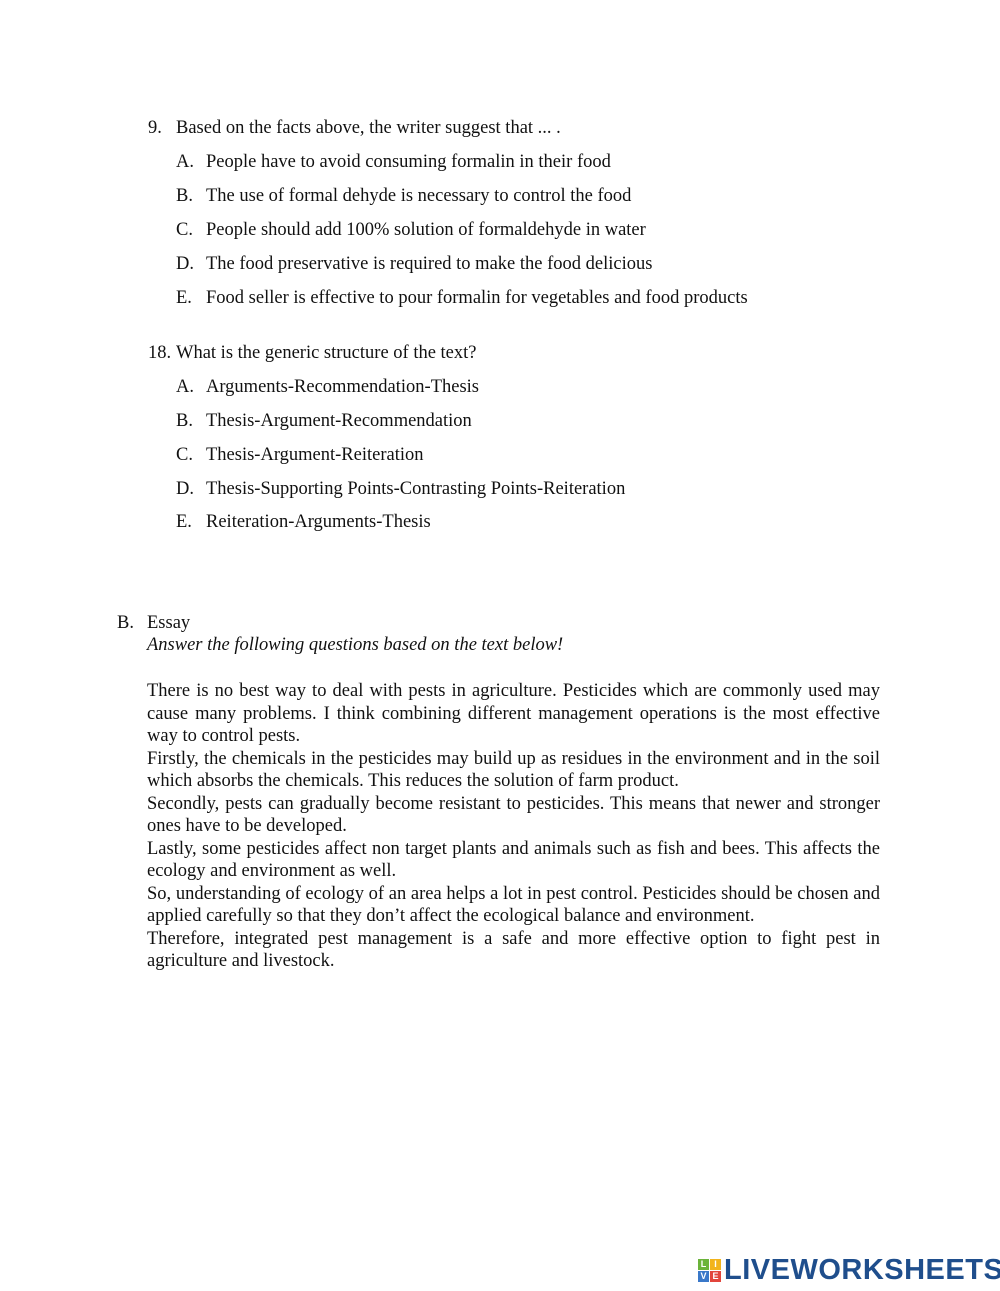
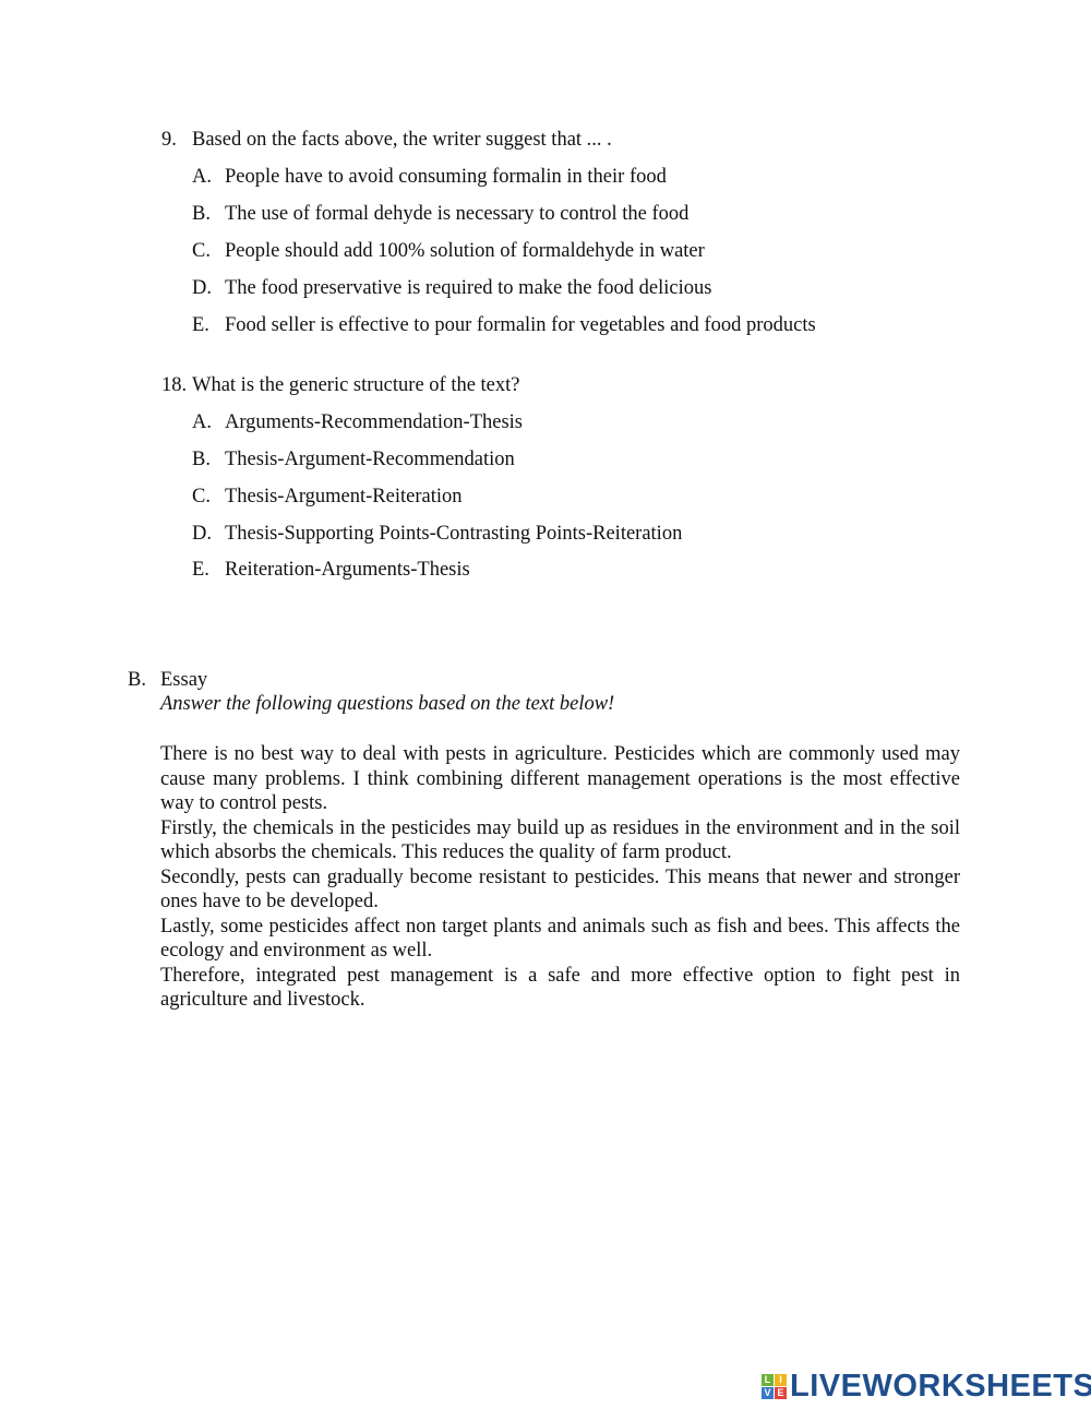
  9.
  Based on the facts above, the writer suggest that ... .
  A.
  People have to avoid consuming formalin in their food
  B.
  The use of formal dehyde is necessary to control the food
  C.
  People should add 100% solution of formaldehyde in water
  D.
  The food preservative is required to make the food delicious
  E.
  Food seller is effective to pour formalin for vegetables and food products
  18.
  What is the generic structure of the text?
  A.
  Arguments-Recommendation-Thesis
  B.
  Thesis-Argument-Recommendation
  C.
  Thesis-Argument-Reiteration
  D.
  Thesis-Supporting Points-Contrasting Points-Reiteration
  E.
  Reiteration-Arguments-Thesis
  B.
  Essay
  Answer the following questions based on the text below!
  There is no best way to deal with pests in agriculture. Pesticides which are commonly used may cause many problems. I think combining different management operations is the most effective way to control pests.
- Firstly, the chemicals in the pesticides may build up as residues in the environment and in the soil which absorbs the chemicals. This reduces the solution of farm product.
+ Firstly, the chemicals in the pesticides may build up as residues in the environment and in the soil which absorbs the chemicals. This reduces the quality of farm product.
  Secondly, pests can gradually become resistant to pesticides. This means that newer and stronger ones have to be developed.
  Lastly, some pesticides affect non target plants and animals such as fish and bees. This affects the ecology and environment as well.
- So, understanding of ecology of an area helps a lot in pest control. Pesticides should be chosen and applied carefully so that they don’t affect the ecological balance and environment.
  Therefore, integrated pest management is a safe and more effective option to fight pest in agriculture and livestock.
  L
  I
  V
  E
  LIVEWORKSHEETS
